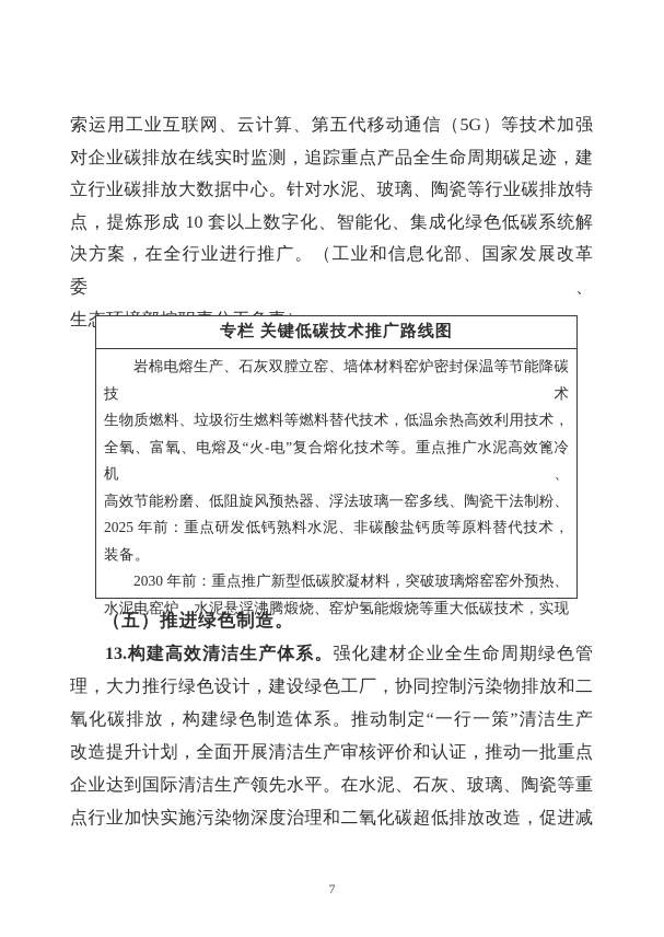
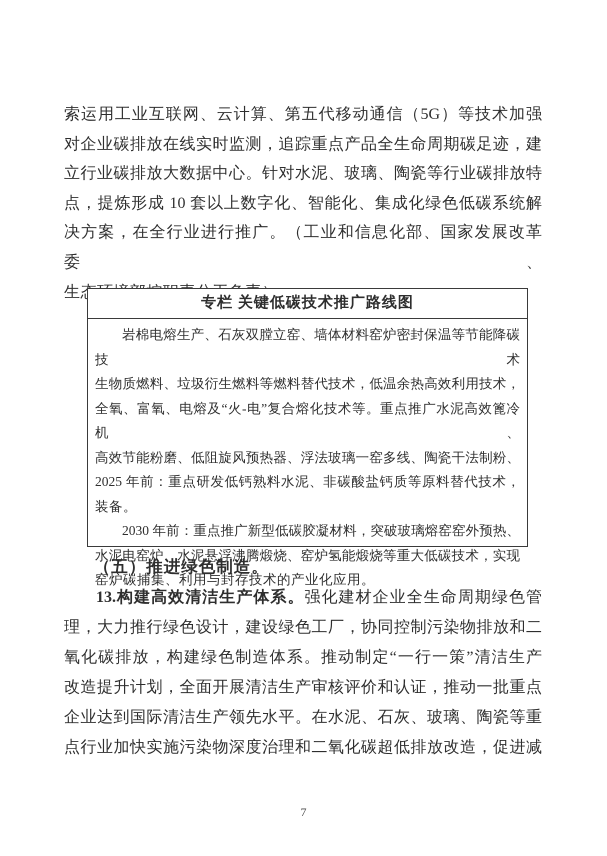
  索运用工业互联网、云计算、第五代移动通信（5G）等技术加强
  对企业碳排放在线实时监测，追踪重点产品全生命周期碳足迹，建
  立行业碳排放大数据中心。针对水泥、玻璃、陶瓷等行业碳排放特
  点，提炼形成 10 套以上数字化、智能化、集成化绿色低碳系统解
  决方案，在全行业进行推广。（工业和信息化部、国家发展改革委、
  专栏 关键低碳技术推广路线图
  岩棉电熔生产、石灰双膛立窑、墙体材料窑炉密封保温等节能降碳技术
  生物质燃料、垃圾衍生燃料等燃料替代技术，低温余热高效利用技术，
  全氧、富氧、电熔及“火-电”复合熔化技术等。重点推广水泥高效篦冷机、
  高效节能粉磨、低阻旋风预热器、浮法玻璃一窑多线、陶瓷干法制粉、
  2025 年前：重点研发低钙熟料水泥、非碳酸盐钙质等原料替代技术，
  装备。
  2030 年前：重点推广新型低碳胶凝材料，突破玻璃熔窑窑外预热、
  水泥电窑炉、水泥悬浮沸腾煅烧、窑炉氢能煅烧等重大低碳技术，实现
+ 窑炉碳捕集、利用与封存技术的产业化应用。
  （五）推进绿色制造。
  13.构建高效清洁生产体系。强化建材企业全生命周期绿色管
  理，大力推行绿色设计，建设绿色工厂，协同控制污染物排放和二
  氧化碳排放，构建绿色制造体系。推动制定“一行一策”清洁生产
  改造提升计划，全面开展清洁生产审核评价和认证，推动一批重点
  企业达到国际清洁生产领先水平。在水泥、石灰、玻璃、陶瓷等重
  点行业加快实施污染物深度治理和二氧化碳超低排放改造，促进减
  7
